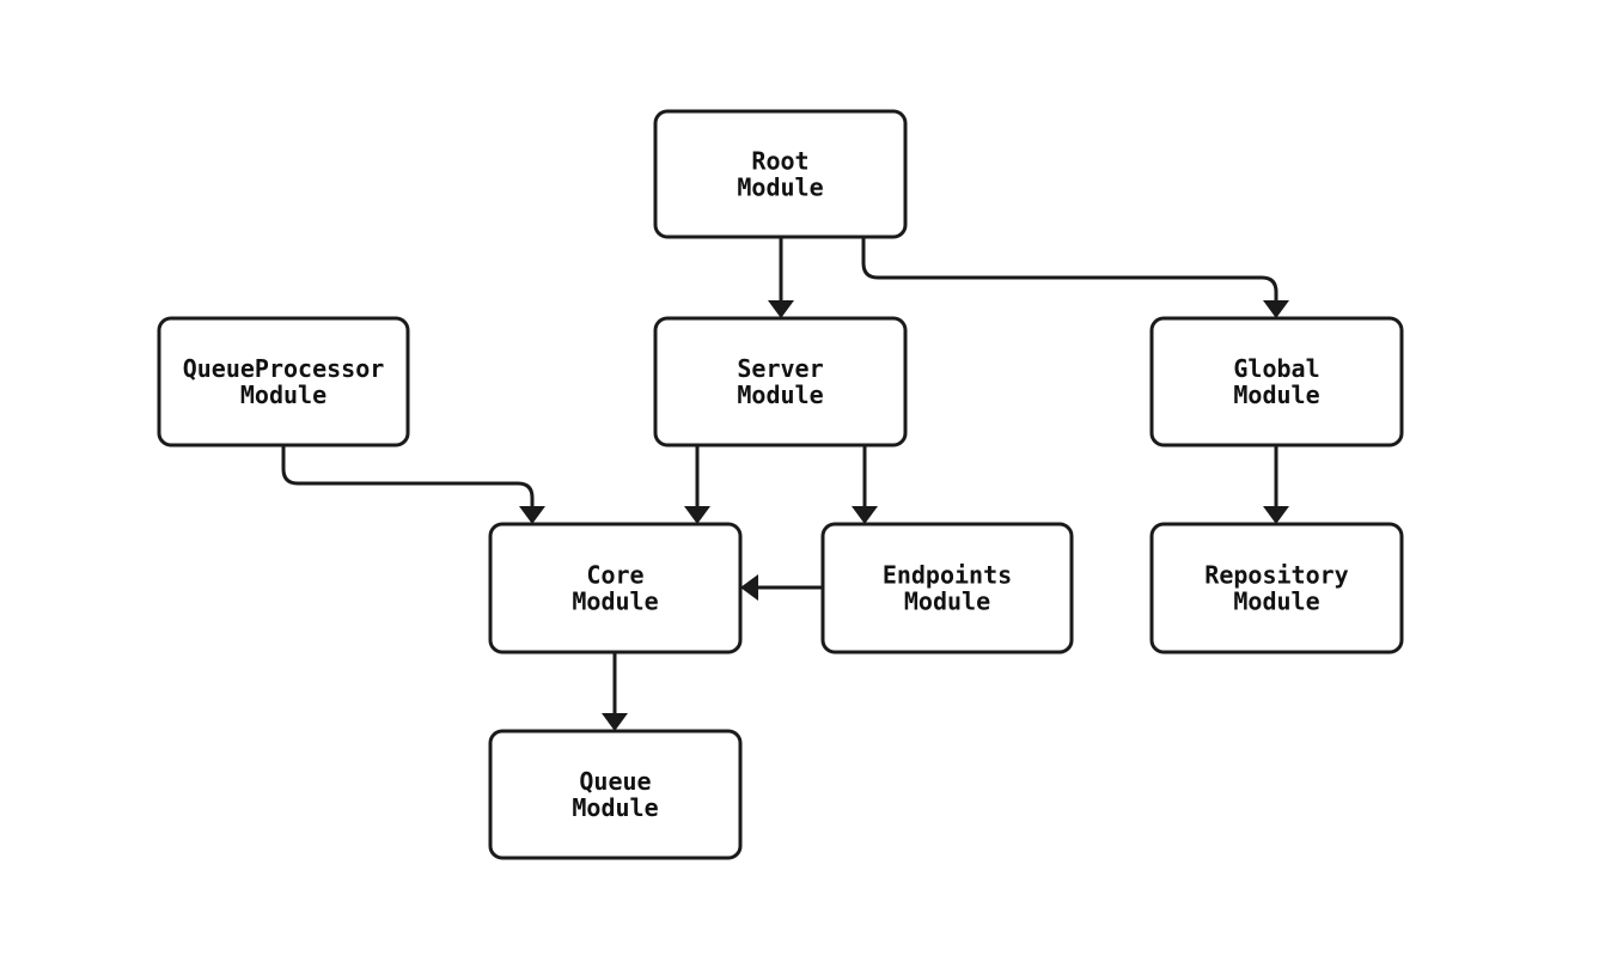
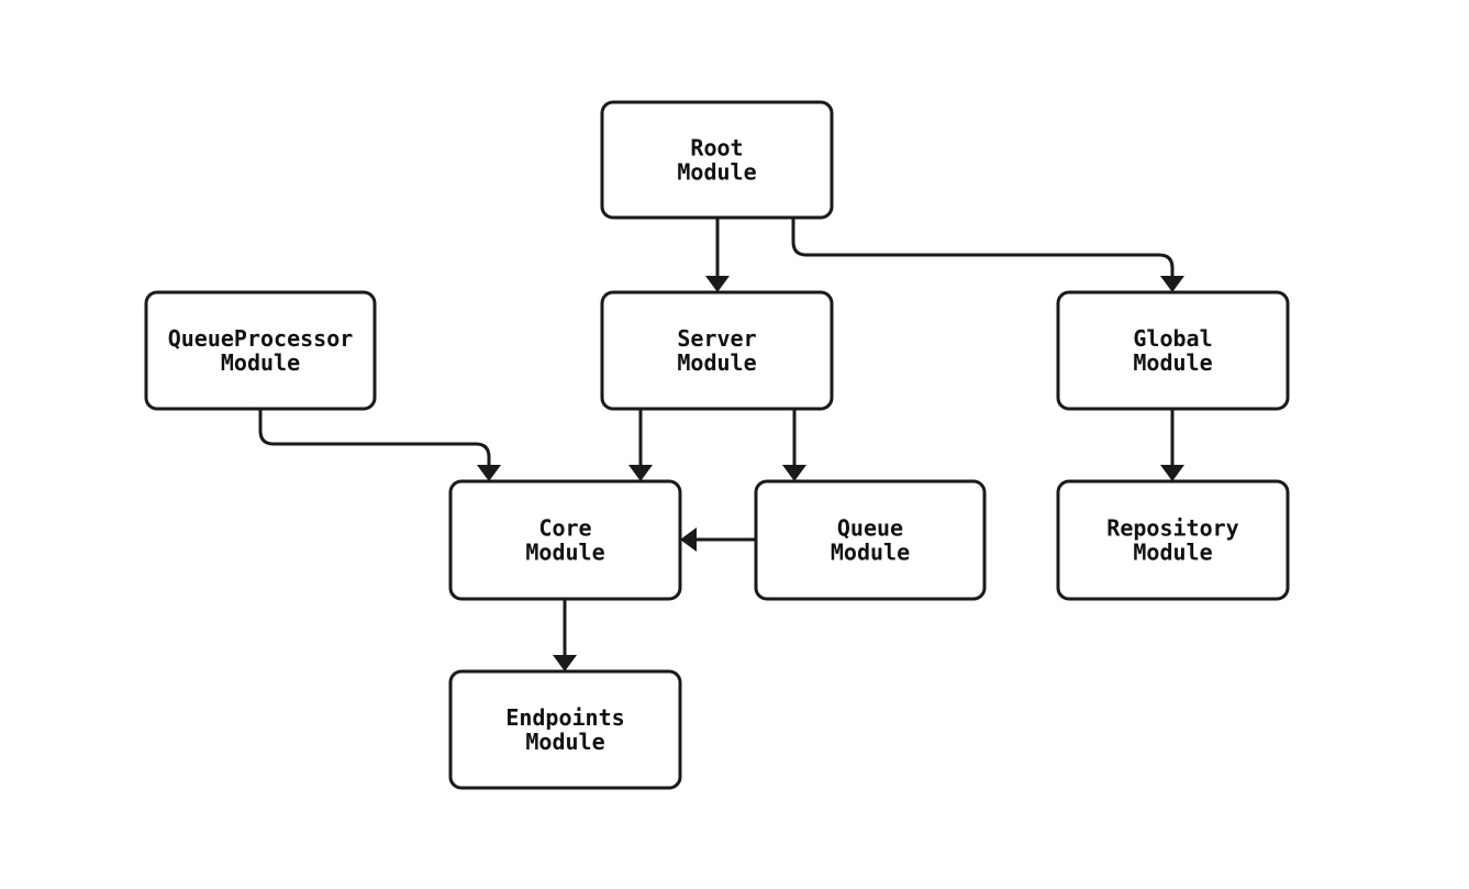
  Root Module
  QueueProcessor Module
  Server Module
  Global Module
  Core Module
- Endpoints Module
+ Queue Module
  Repository Module
- Queue Module
+ Endpoints Module
